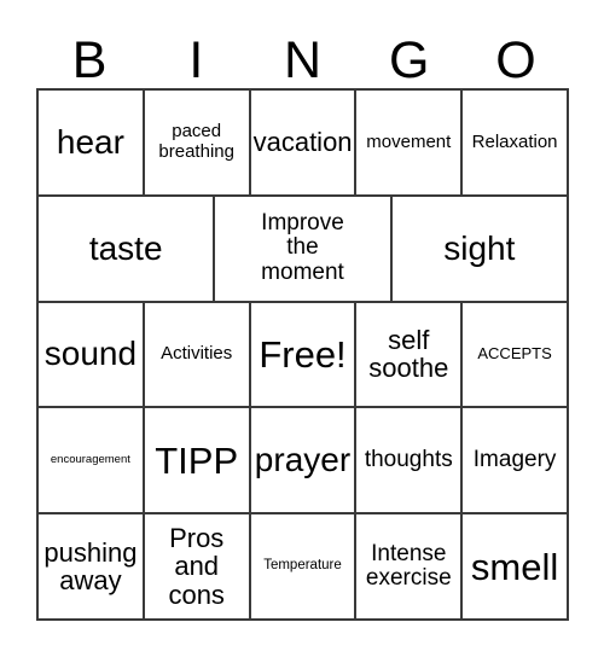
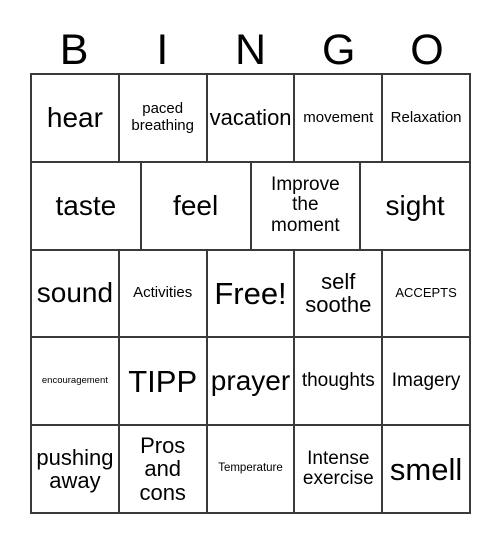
  B
  I
  N
  G
  O
  hear
  paced
  breathing
  vacation
  movement
  Relaxation
  taste
+ feel
  Improve
  the
  moment
  sight
  sound
  Activities
  Free!
  self
  soothe
  ACCEPTS
  encouragement
  TIPP
  prayer
  thoughts
  Imagery
  pushing
  away
  Pros
  and
  cons
  Temperature
  Intense
  exercise
  smell
